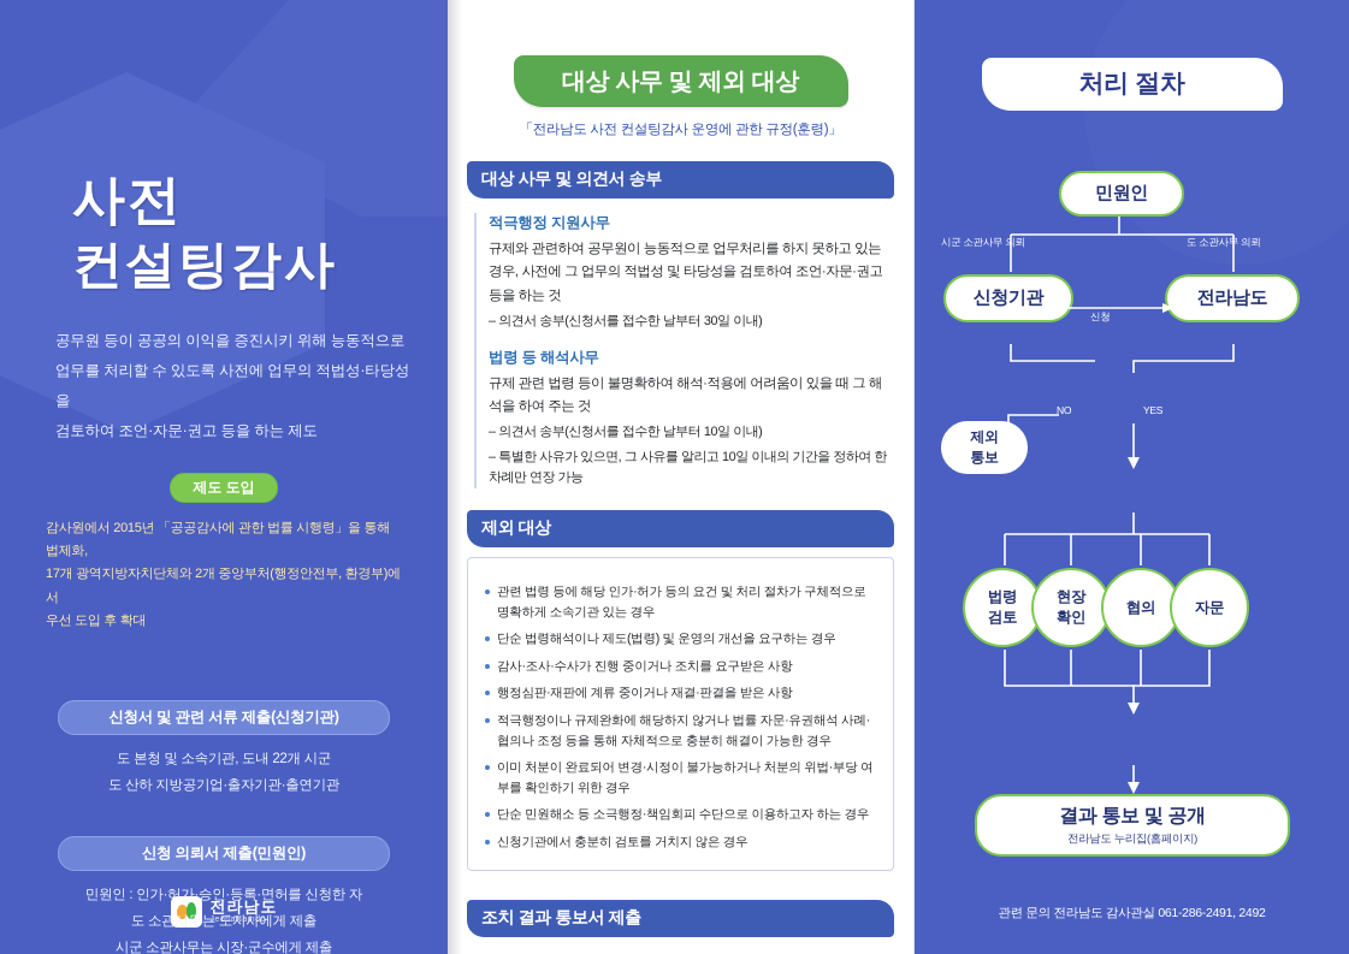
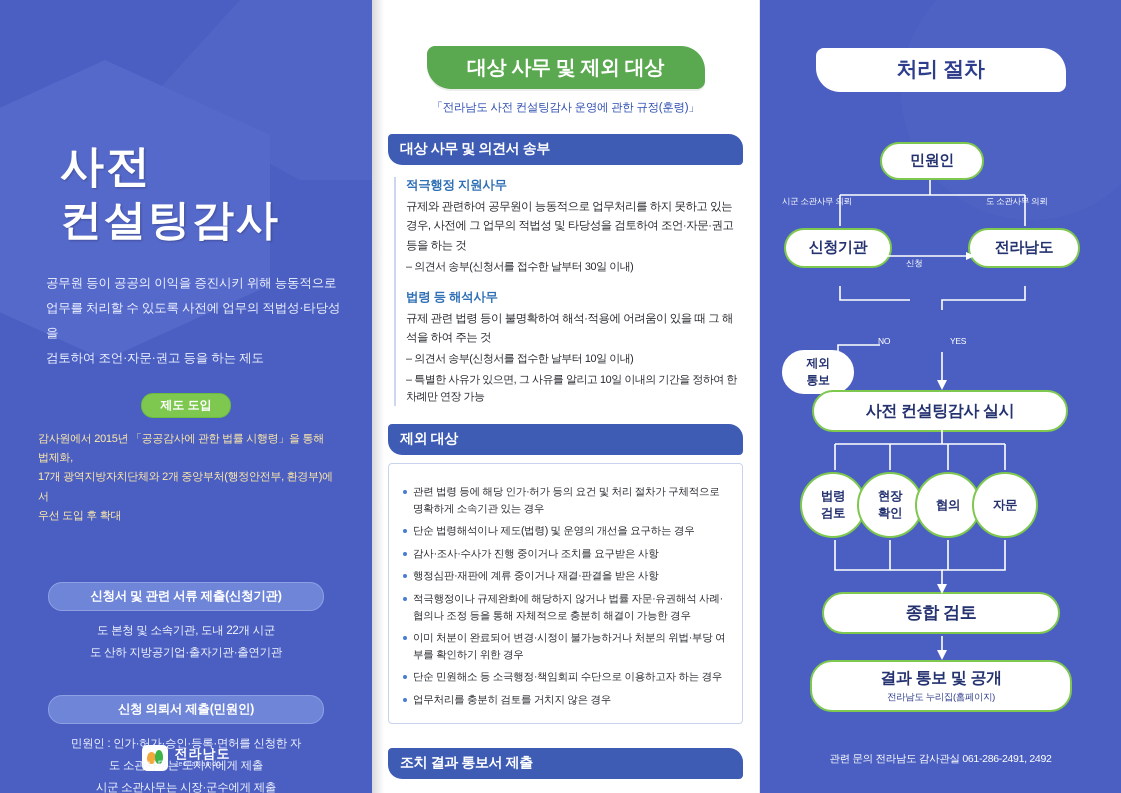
  사전
  컨설팅감사
  공무원 등이 공공의 이익을 증진시키 위해 능동적으로
  업무를 처리할 수 있도록 사전에 업무의 적법성·타당성을
  검토하여 조언·자문·권고 등을 하는 제도
  제도 도입
  감사원에서 2015년 「공공감사에 관한 법률 시행령」을 통해 법제화,
  17개 광역지방자치단체와 2개 중앙부처(행정안전부, 환경부)에서
  우선 도입 후 확대
  신청서 및 관련 서류 제출(신청기관)
  도 본청 및 소속기관, 도내 22개 시군
  도 산하 지방공기업·출자기관·출연기관
  신청 의뢰서 제출(민원인)
  민원인 : 인가·허가·승인·등록·면허를 신청한 자
  도 소관사무는 도지사에게 제출
  시군 소관사무는 시장·군수에게 제출
  전라남도
  대상 사무 및 제외 대상
  「전라남도 사전 컨설팅감사 운영에 관한 규정(훈령)」
  대상 사무 및 의견서 송부
  적극행정 지원사무
  규제와 관련하여 공무원이 능동적으로 업무처리를 하지 못하고 있는 경우, 사전에 그 업무의 적법성 및 타당성을 검토하여 조언·자문·권고 등을 하는 것
  – 의견서 송부(신청서를 접수한 날부터 30일 이내)
  법령 등 해석사무
  규제 관련 법령 등이 불명확하여 해석·적용에 어려움이 있을 때 그 해석을 하여 주는 것
  – 의견서 송부(신청서를 접수한 날부터 10일 이내)
  – 특별한 사유가 있으면, 그 사유를 알리고 10일 이내의 기간을 정하여 한 차례만 연장 가능
  제외 대상
  관련 법령 등에 해당 인가·허가 등의 요건 및 처리 절차가 구체적으로 명확하게 소속기관 있는 경우
  단순 법령해석이나 제도(법령) 및 운영의 개선을 요구하는 경우
  감사·조사·수사가 진행 중이거나 조치를 요구받은 사항
  행정심판·재판에 계류 중이거나 재결·판결을 받은 사항
  적극행정이나 규제완화에 해당하지 않거나 법률 자문·유권해석 사례·협의나 조정 등을 통해 자체적으로 충분히 해결이 가능한 경우
  이미 처분이 완료되어 변경·시정이 불가능하거나 처분의 위법·부당 여부를 확인하기 위한 경우
  단순 민원해소 등 소극행정·책임회피 수단으로 이용하고자 하는 경우
- 신청기관에서 충분히 검토를 거치지 않은 경우
+ 업무처리를 충분히 검토를 거치지 않은 경우
  조치 결과 통보서 제출
  처리 절차
  민원인
  시군 소관사무뢰
  도 소관사 의뢰
  신청기관
  신청
  전라남도
  NO
  YES
  제외
  통보
+ 사전 컨설팅감사 실시
  법령
  검토
  현장
  확인
  협의
  자문
+ 종합 검토
  결과 통보 및 공개
  전라남도 누리집(홈페이지)
  관련 문의 전라남도 감사관실 061-286-2491, 2492
